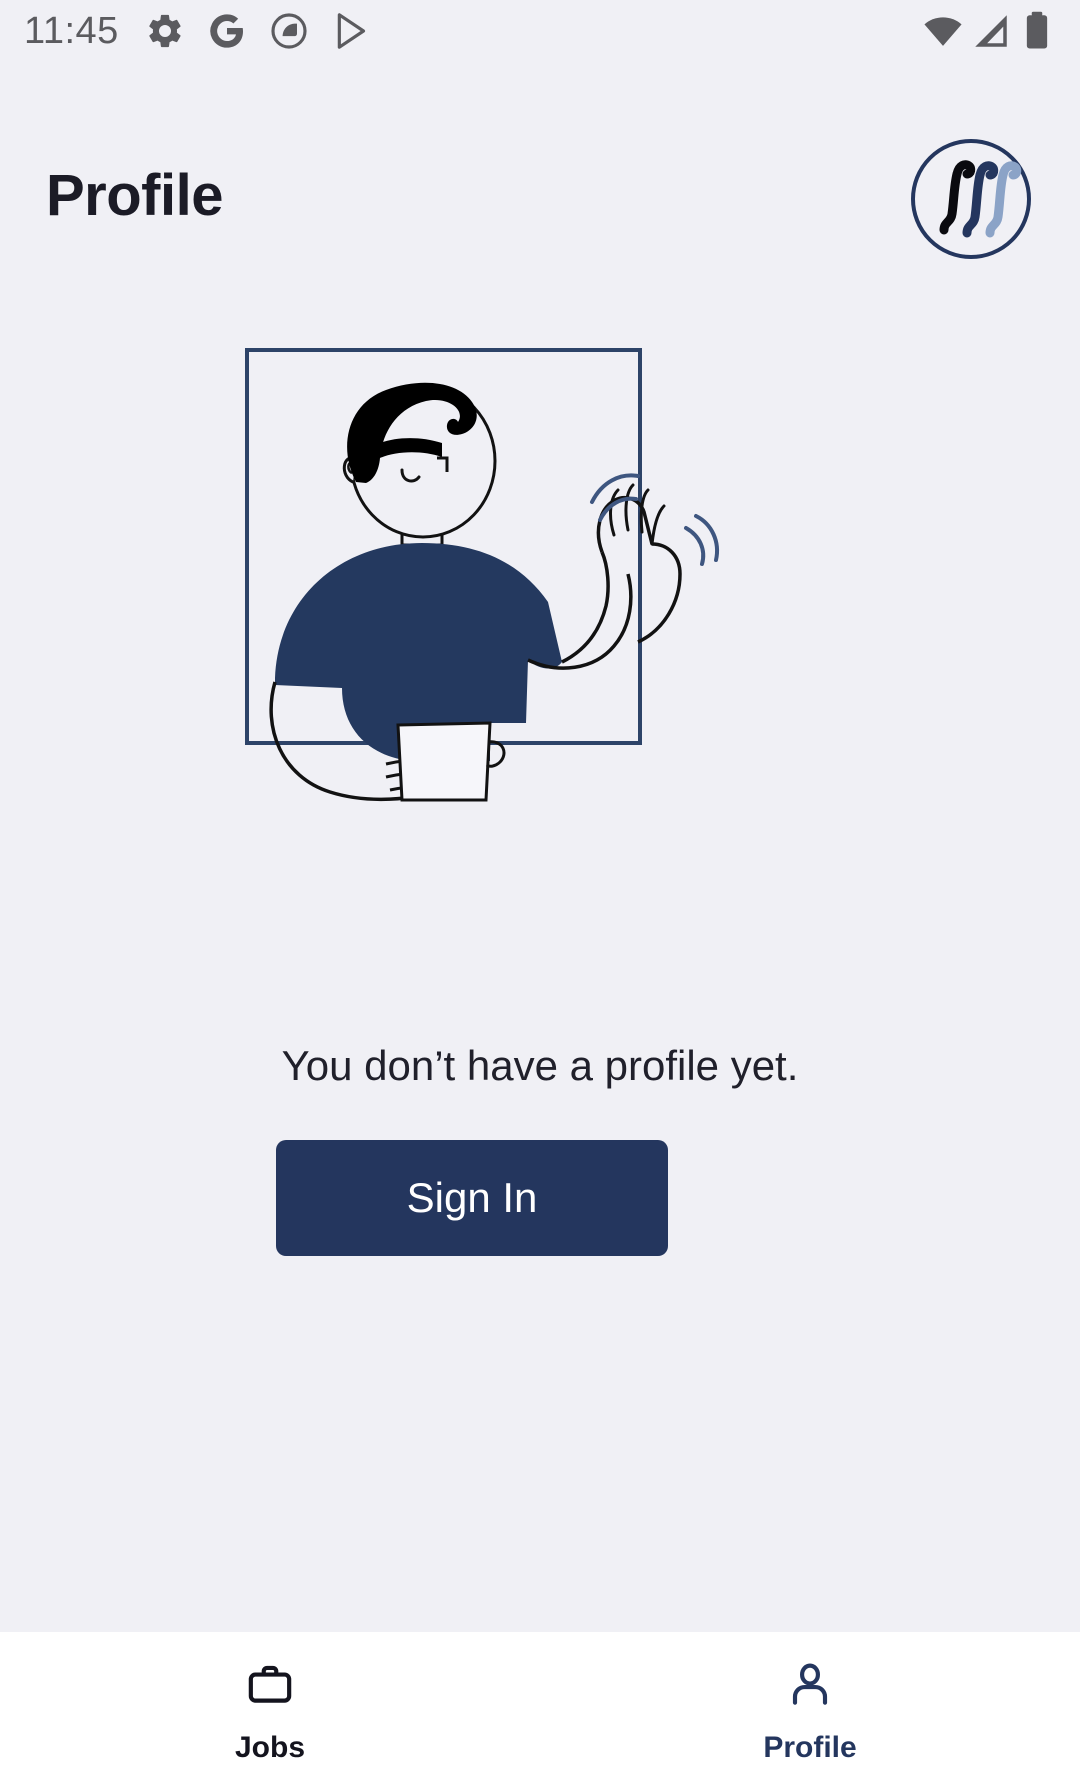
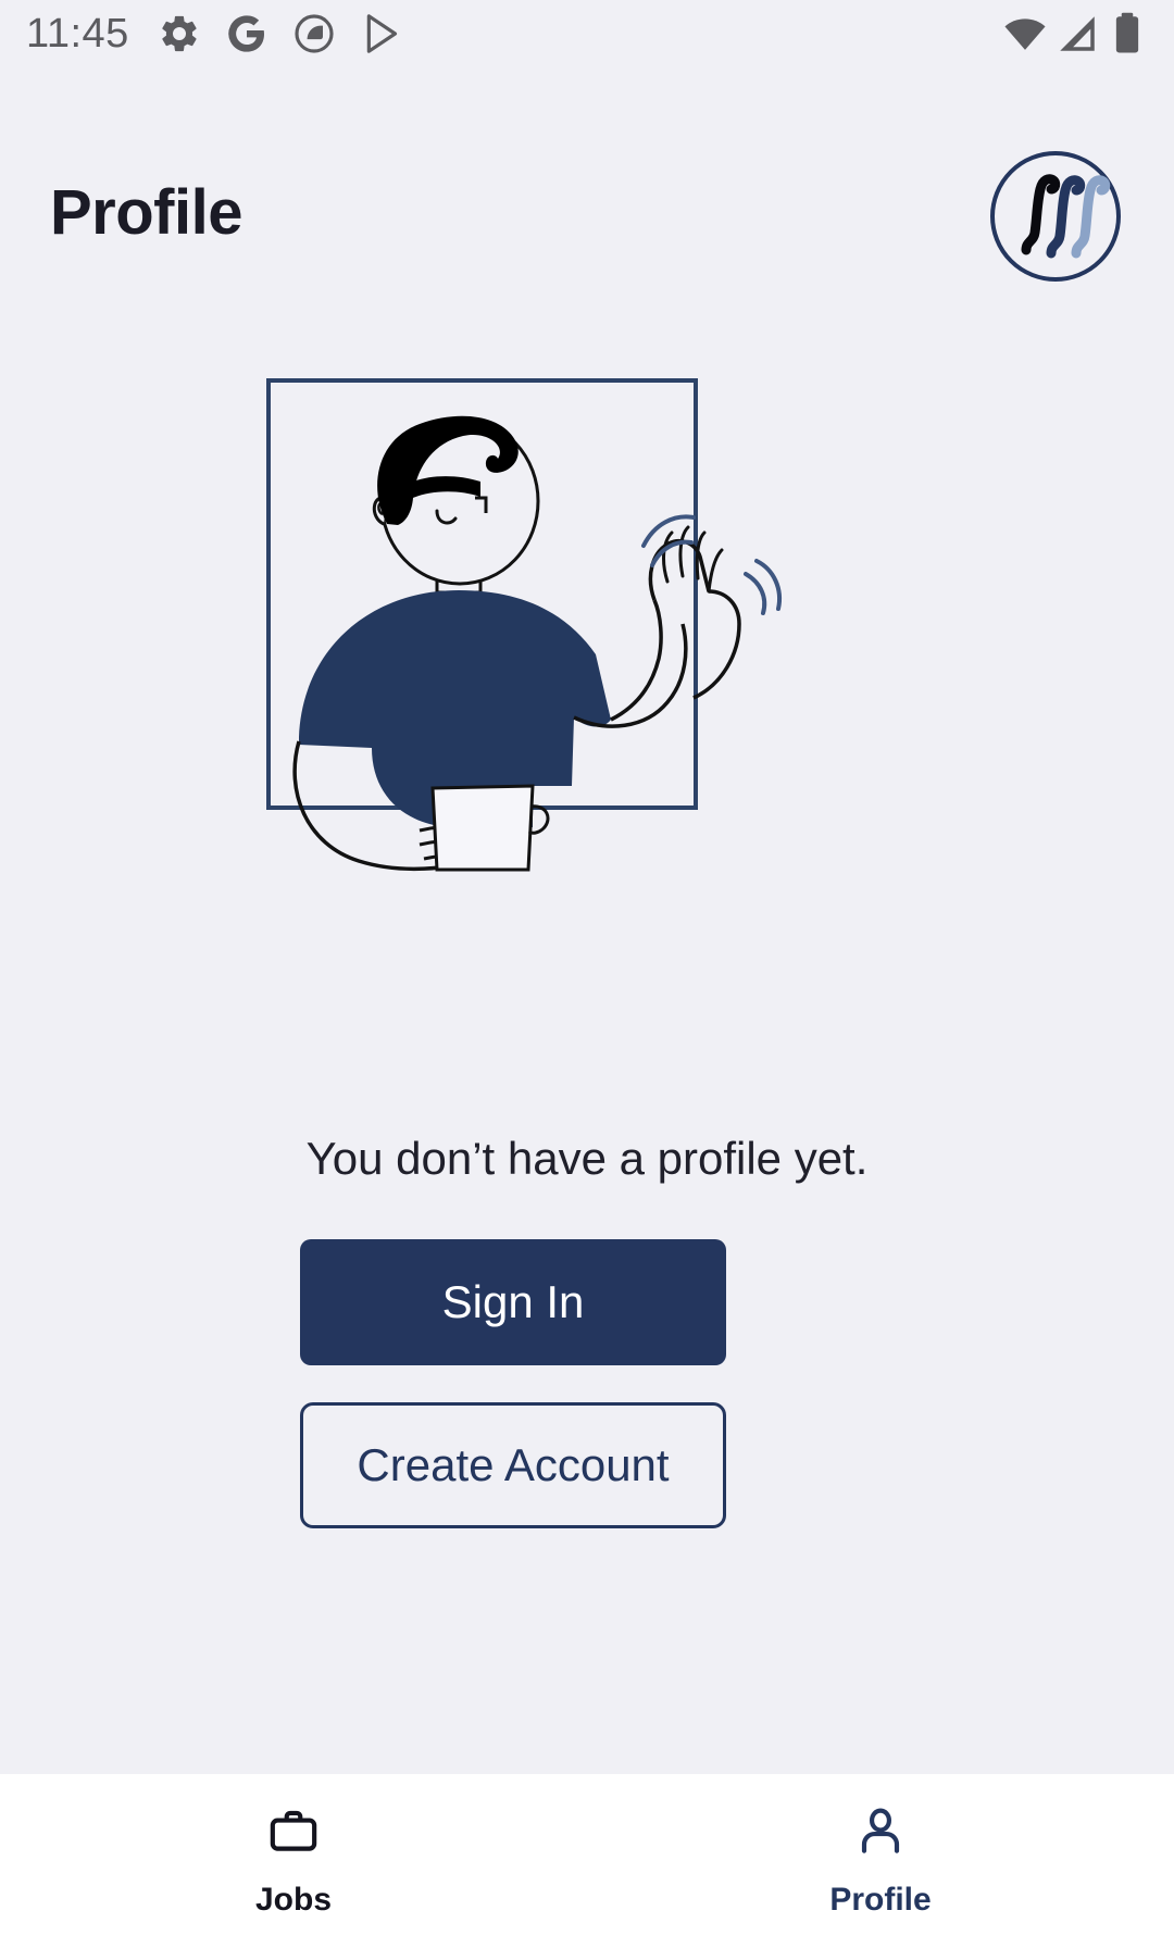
  11:45
  Profile
  You don’t have a profile yet.
  Sign In
+ Create Account
  Jobs
  Profile
